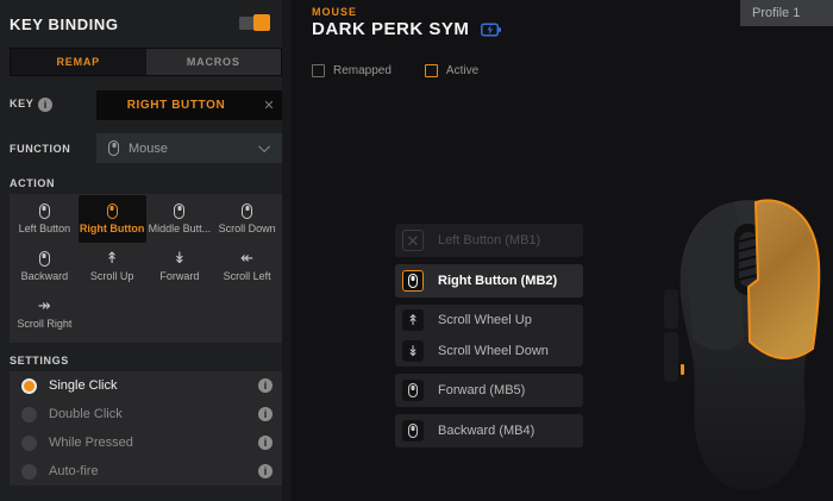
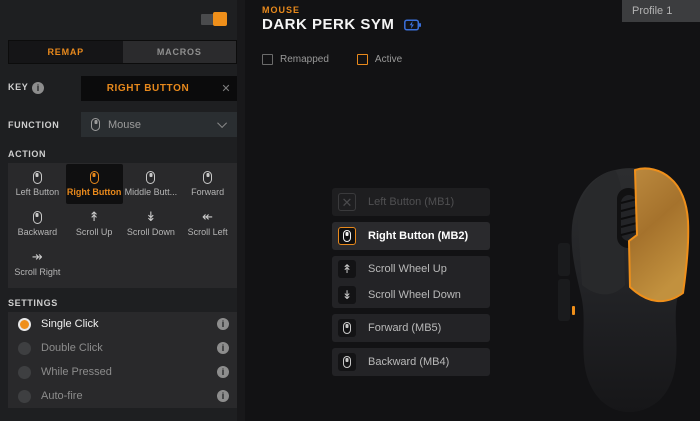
- KEY BINDING
  REMAP
  MACROS
  KEY
  i
  RIGHT BUTTON
  ✕
  FUNCTION
  Mouse
  ACTION
  Left Button
  Right Button
  Middle Butt...
- Scroll Down
+ Forward
  Backward
  ↟
  Scroll Up
  ↡
- Forward
+ Scroll Down
  ↞
  Scroll Left
  ↠
  Scroll Right
  SETTINGS
  Single Click
  i
  Double Click
  i
  While Pressed
  i
  Auto-fire
  i
  MOUSE
  DARK PERK SYM
  Profile 1
  Remapped
  Active
  ✕
  Left Button (MB1)
  Right Button (MB2)
  ↟
  Scroll Wheel Up
  ↡
  Scroll Wheel Down
  Forward (MB5)
  Backward (MB4)
